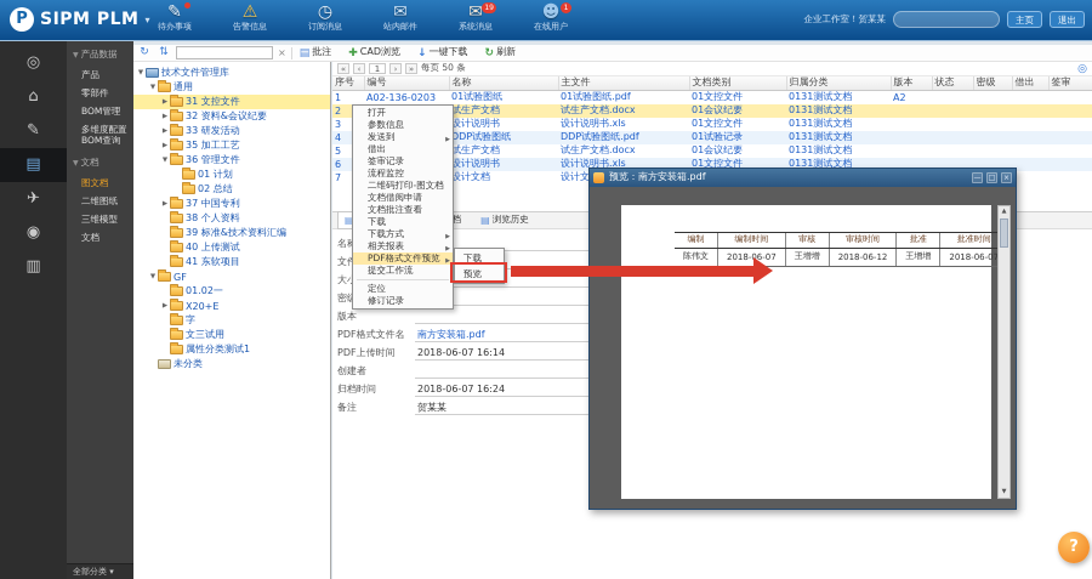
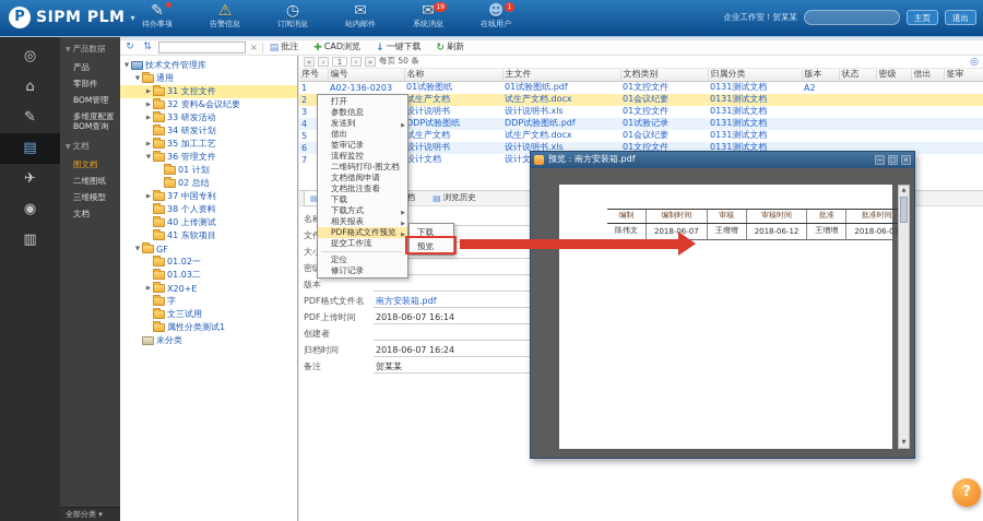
  P
  SIPM PLM
  ▾
  ✎
  待办事项
  ⚠
  告警信息
  ◷
  订阅消息
  ✉
  站内邮件
  ✉
  系统消息
  ☻
  在线用户
  企业工作室！贺某某
  主页
  退出
  ◎
  ⌂
  ✎
  ▤
  ✈
  ◉
  ▥
  产品数据
  产品
  零部件
  BOM管理
  多维度配置BOM查询
  图文档
  二维图纸
  三维模型
  文档
  全部分类 ▾
  ↻
  ⇅
  ×
  ▤
  批注
  ✚
  CAD浏览
  ↓
  一键下载
  ↻
  刷新
  技术文件管理库
  通用
  31 文控文件
  32 资料&会议纪要
  33 研发活动
+ 34 研发计划
  35 加工工艺
  36 管理文件
  01 计划
  02 总结
  37 中国专利
  38 个人资料
- 39 标准&技术资料汇编
  40 上传测试
  41 东软项目
  GF
  01.02一
+ 01.03二
  X20+E
  字
  文三试用
  属性分类测试1
  未分类
  «
  ‹
  1
  ›
  »
  每页 50 条
  ◎
  序号	编号	名称	主文件	文档类别	归属分类	版本	状态	密级	借出	签审
  1	A02-136-0203	01试验图纸	01试验图纸.pdf	01文控文件	0131测试文档	A2
  2		试生产文档	试生产文档.docx	01会议纪要	0131测试文档
  3		设计说明书	设计说明书.xls	01文控文件	0131测试文档
  4		DDP试验图纸	DDP试验图纸.pdf	01试验记录	0131测试文档
  5		试生产文档	试生产文档.docx	01会议纪要	0131测试文档
  6		设计说明书	设计说明书.xls	01文控文件	0131测试文档
  ▤
  ▤
  浏览历史
  版本
  PDF格式文件名
  南方安装箱.pdf
  PDF上传时间
  2018-06-07 16:14
  创建者
  归档时间
  2018-06-07 16:24
  备注
  贺某某
  打开
  参数信息
  发送到
  借出
  签审记录
  流程监控
  二维码打印-图文档
  文档借阅申请
  文档批注查看
  下载
  下载方式
  相关报表
  PDF格式文件预览
  提交工作流
  定位
  修订记录
  下载
  预览
  预览：南方安装箱.pdf
  编制	编制时间	审核	审核时间	批准	批准时间
  陈伟文	2018-06-07	王增增	2018-06-12	王增增	2018-06-07
  ?
